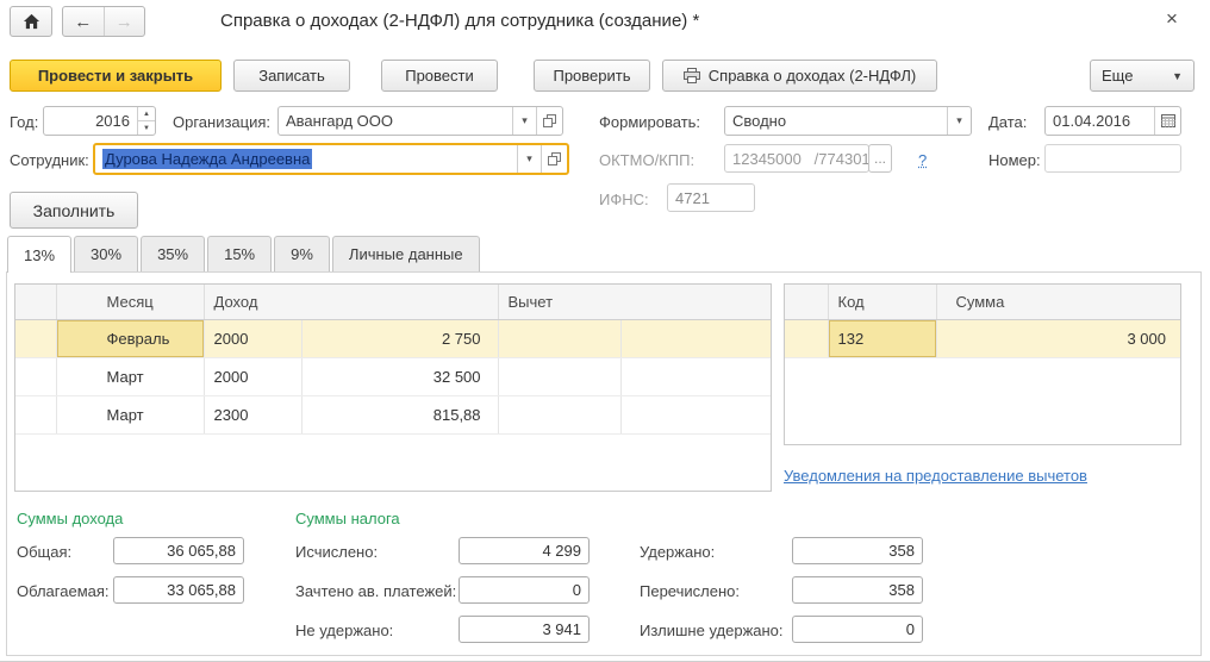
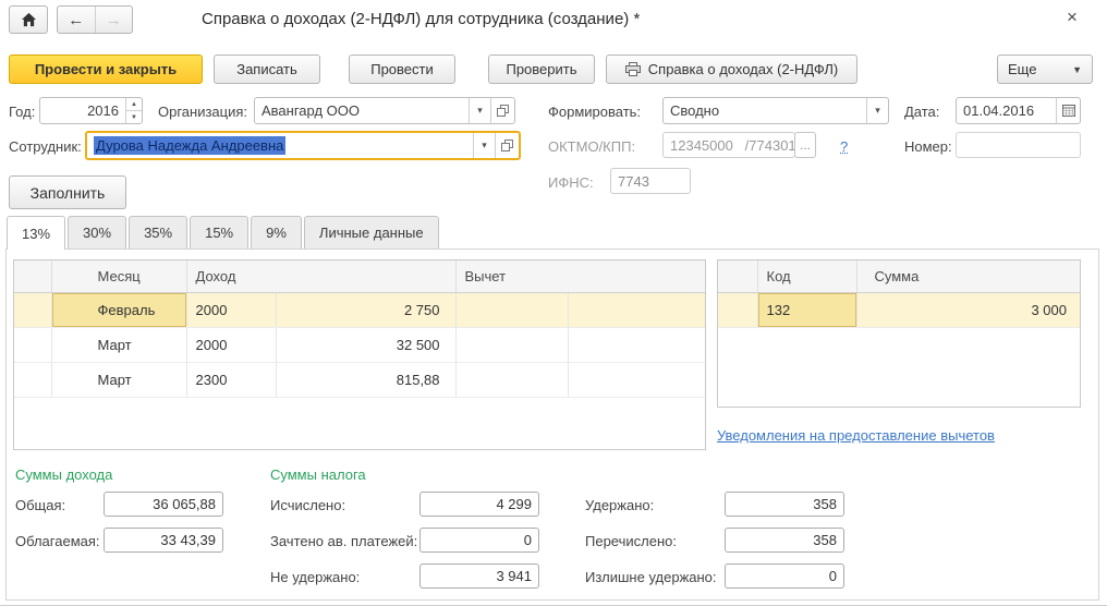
  ←
  →
  Справка о доходах (2-НДФЛ) для сотрудника (создание) *
  ×
  Провести и закрыть
  Записать
  Провести
  Проверить
  Справка о доходах (2-НДФЛ)
  Еще
  ▼
  Год:
  2016
  Организация:
  Авангард ООО
  ▾
  Формировать:
  Сводно
  ▾
  Дата:
  01.04.2016
  Сотрудник:
  Дурова Надежда Андреевна
  ▾
  ОКТМО/КПП:
  12345000 /774301
  ...
  ?
  Номер:
  ИФНС:
- 4721
+ 7743
  Заполнить
  13%
  30%
  35%
  15%
  9%
  Личные данные
  	Месяц	Доход	Вычет
  	Февраль	2000	2 750
  	Март	2000	32 500
  	Март	2300	815,88
  	Код	Сумма
  	132	3 000
  Уведомления на предоставление вычетов
  Суммы дохода
  Суммы налога
  Общая:
  36 065,88
  Облагаемая:
- 33 065,88
+ 33 43,39
  Исчислено:
  4 299
  Зачтено ав. платежей:
  0
  Не удержано:
  3 941
  Удержано:
  358
  Перечислено:
  358
  Излишне удержано:
  0
